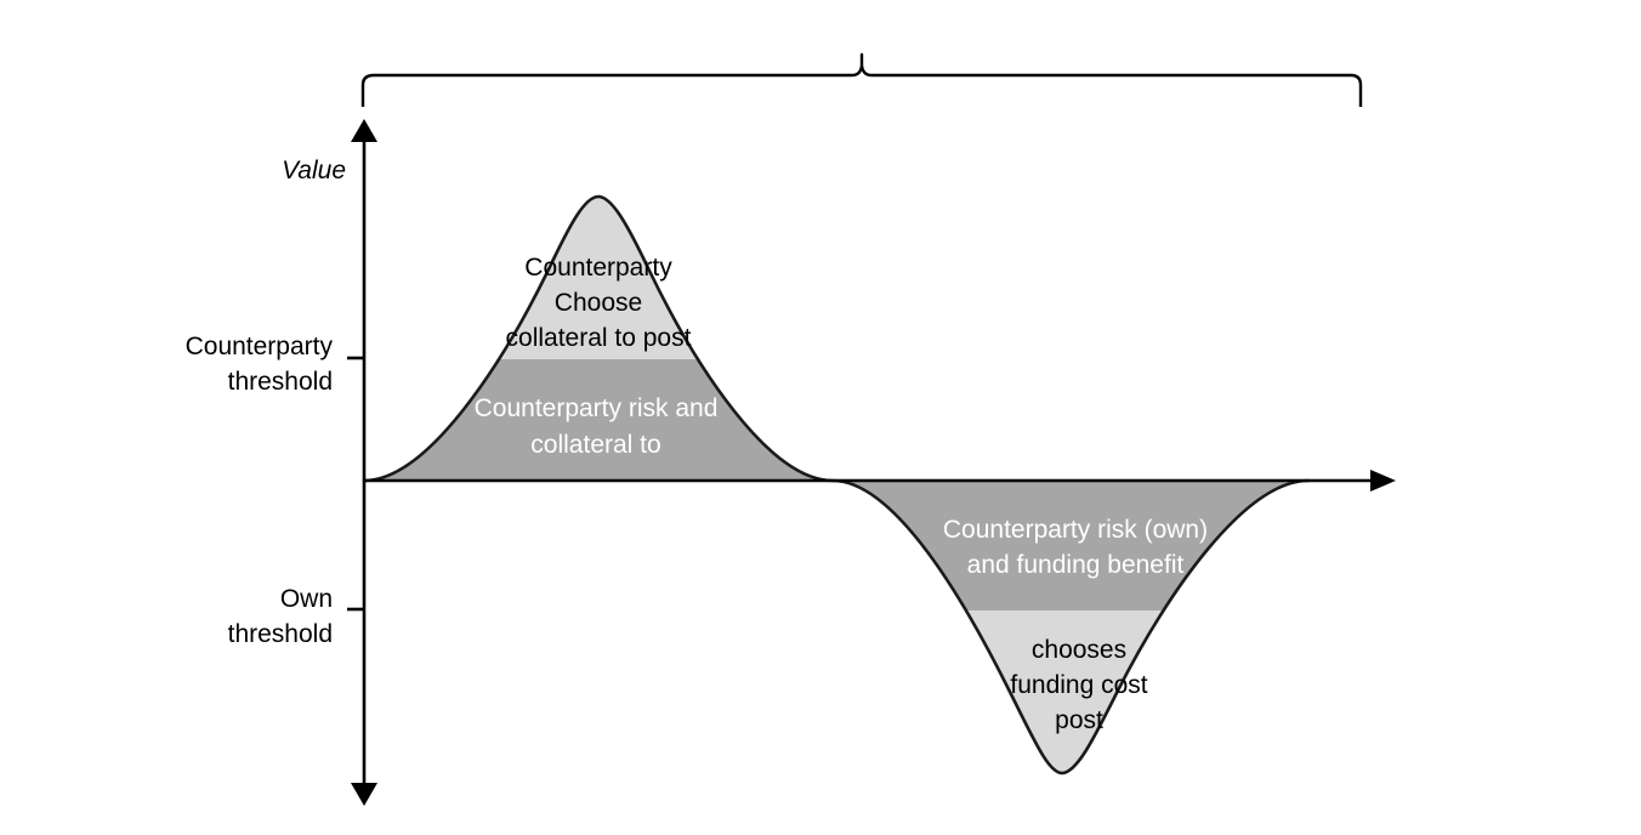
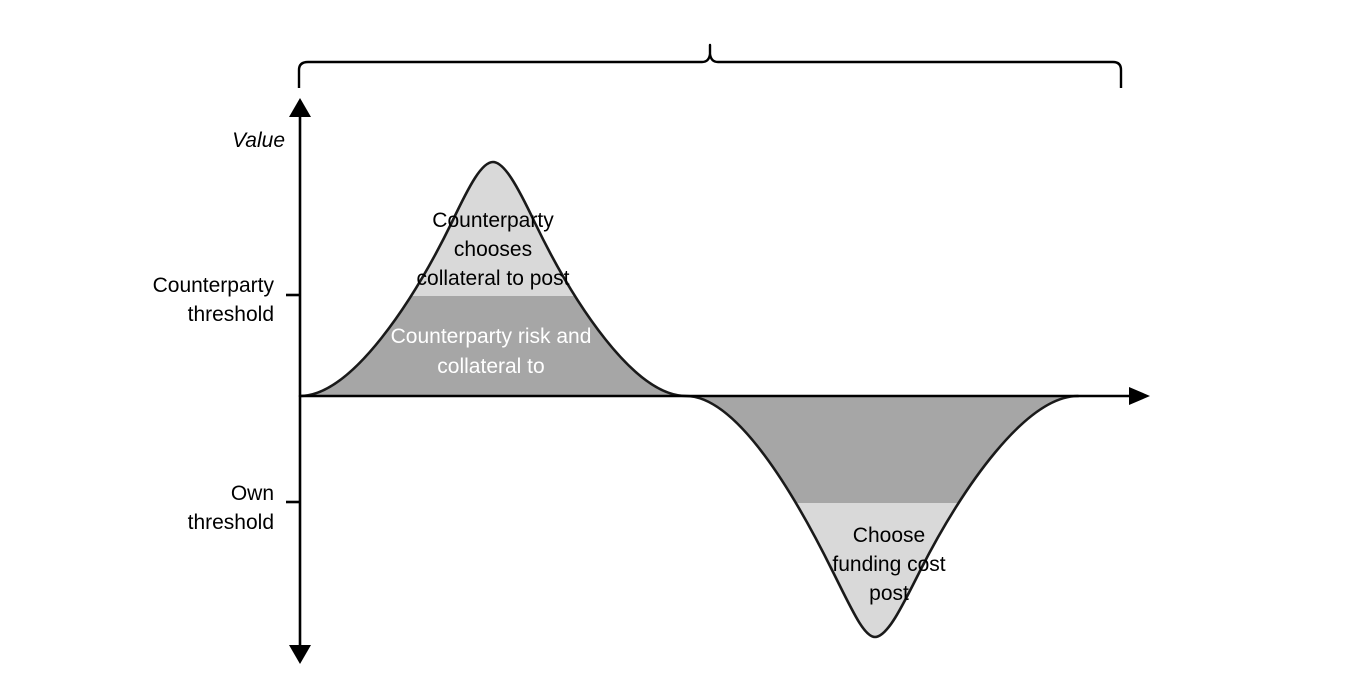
  Value
  Counterparty
  threshold
  Own
  threshold
  Counterparty
- Choose
+ chooses
  collateral to post
  Counterparty risk and
  collateral to
- Counterparty risk (own)
- and funding benefit
- chooses
+ Choose
  funding cost
  post
